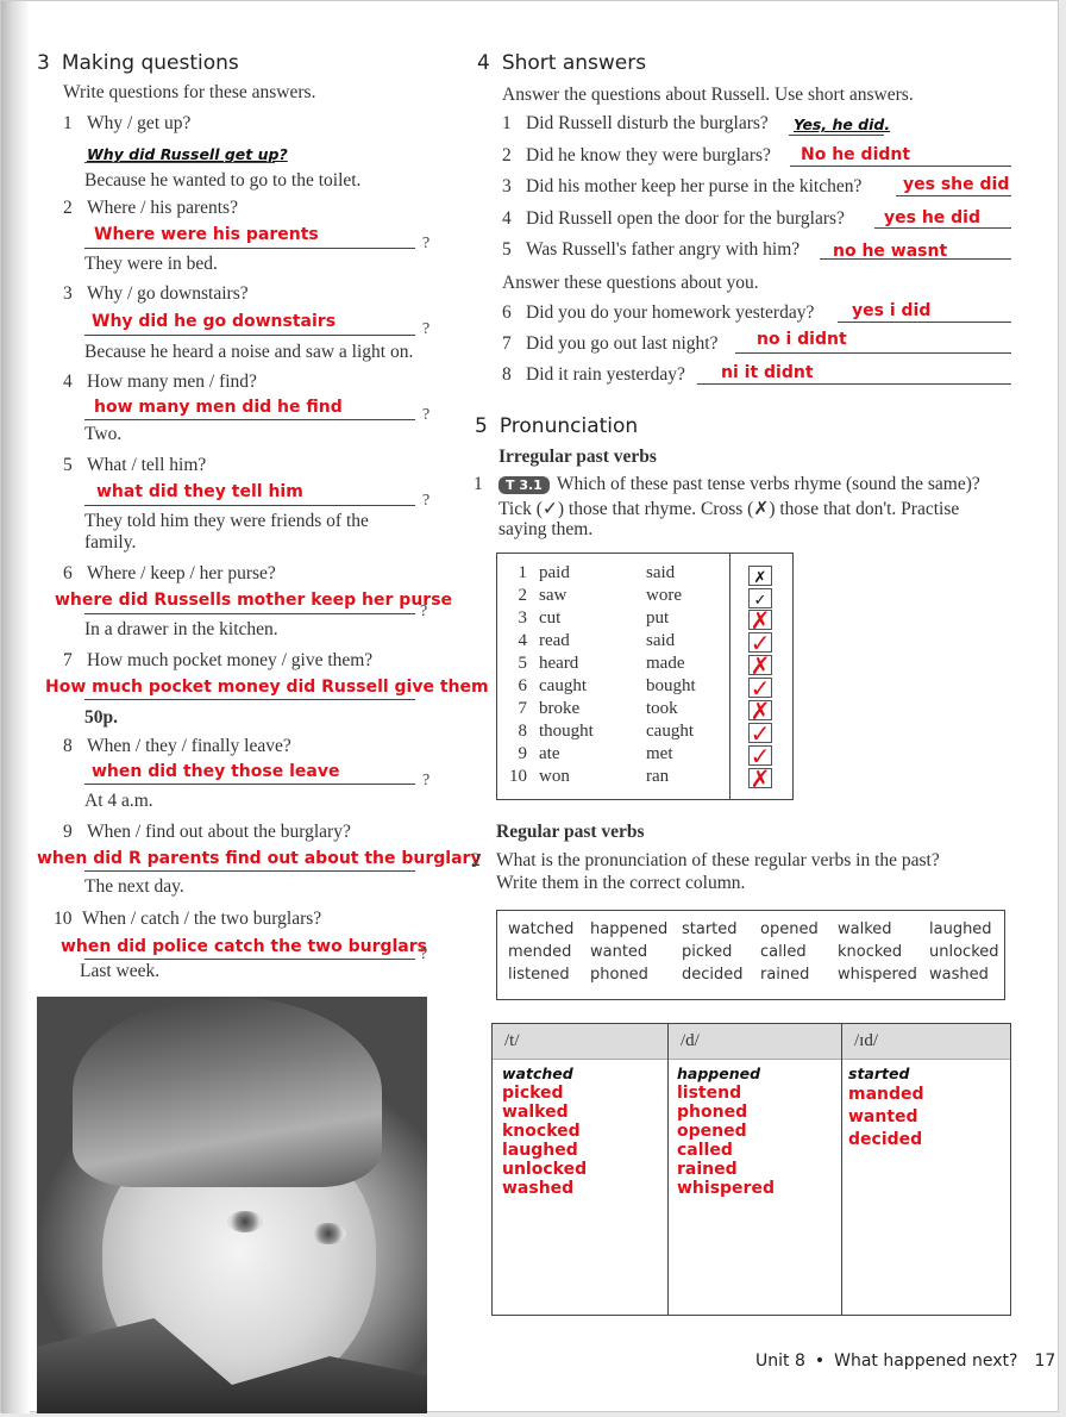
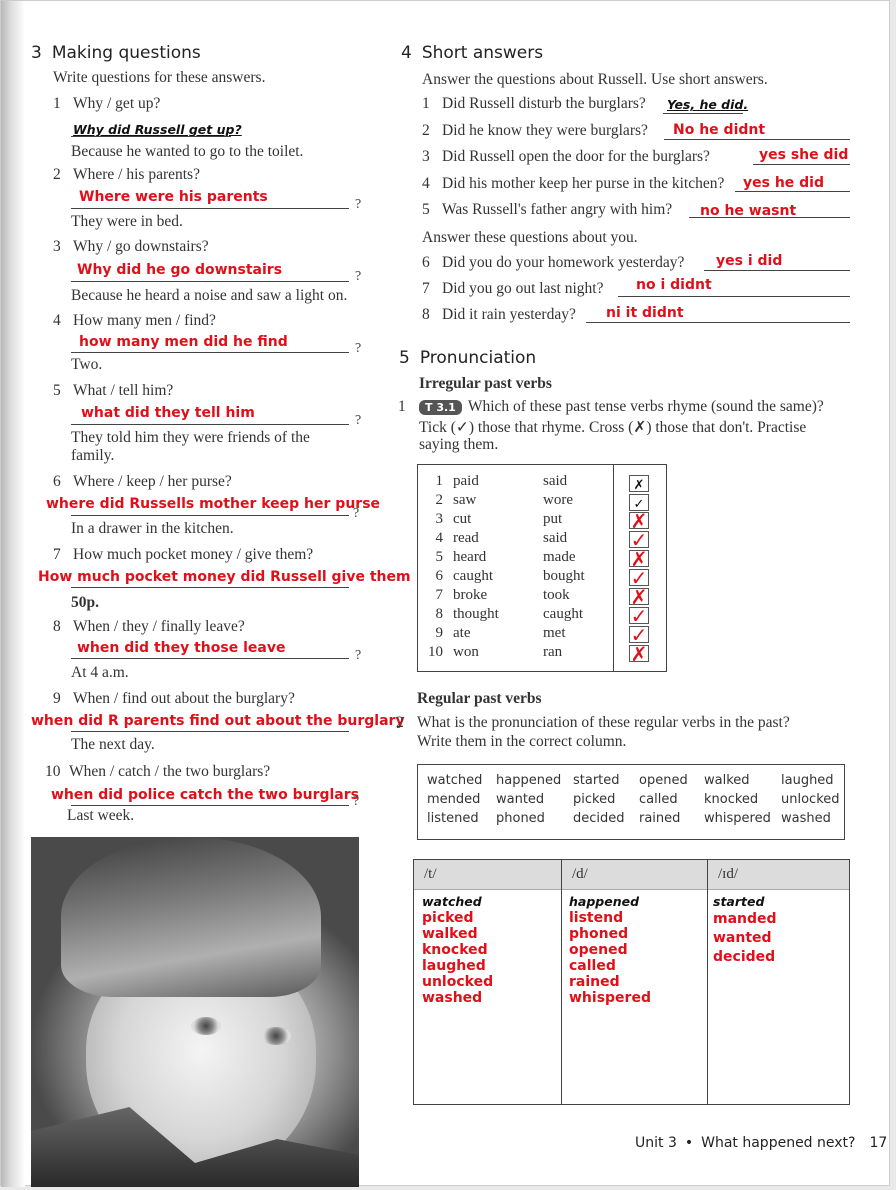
  3 Making questions
  Write questions for these answers.
  1 Why / get up?
  Why did Russell get up?
  Because he wanted to go to the toilet.
  2 Where / his parents?
  Where were his parents
  ?
  They were in bed.
  3 Why / go downstairs?
  Why did he go downstairs
  ?
  Because he heard a noise and saw a light on.
  4 How many men / find?
  how many men did he find
  ?
  Two.
  5 What / tell him?
  what did they tell him
  ?
  They told him they were friends of the
  family.
  6 Where / keep / her purse?
  where did Russells mother keep her purse
  ?
  In a drawer in the kitchen.
  7 How much pocket money / give them?
  How much pocket money did Russell give them
  50p.
  8 When / they / finally leave?
  when did they those leave
  ?
  At 4 a.m.
  9 When / find out about the burglary?
  when did R parents find out about the burglary
  The next day.
  10 When / catch / the two burglars?
  when did police catch the two burglars
  ?
  Last week.
  4 Short answers
  Answer the questions about Russell. Use short answers.
  1 Did Russell disturb the burglars?
  Yes, he did.
  2 Did he know they were burglars?
  No he didnt
- 3 Did his mother keep her purse in the kitchen?
+ 3 Did Russell open the door for the burglars?
  yes she did
- 4 Did Russell open the door for the burglars?
+ 4 Did his mother keep her purse in the kitchen?
  yes he did
  5 Was Russell's father angry with him?
  no he wasnt
  Answer these questions about you.
  6 Did you do your homework yesterday?
  yes i did
  7 Did you go out last night?
  no i didnt
  8 Did it rain yesterday?
  ni it didnt
  5 Pronunciation
  Irregular past verbs
  1
  T 3.1 Which of these past tense verbs rhyme (sound the same)?
  Tick (✓) those that rhyme. Cross (✗) those that don't. Practise
  saying them.
  1
  paid
  said
  2
  saw
  wore
  3
  cut
  put
  4
  read
  said
  5
  heard
  made
  6
  caught
  bought
  7
  broke
  took
  8
  thought
  caught
  9
  ate
  met
  10
  won
  ran
  ✗
  ✓
  ✗
  ✓
  ✗
  ✓
  ✗
  ✓
  ✓
  ✗
  Regular past verbs
  2
  What is the pronunciation of these regular verbs in the past?
  Write them in the correct column.
  watched
  mended
  listened
  happened
  wanted
  phoned
  started
  picked
  decided
  opened
  called
  rained
  walked
  knocked
  whispered
  laughed
  unlocked
  washed
  /t/
  watched
  picked
  walked
  knocked
  laughed
  unlocked
  washed
  /d/
  happened
  listend
  phoned
  opened
  called
  rained
  whispered
  /ɪd/
  started
  manded
  wanted
  decided
- Unit 8 • What happened next? 17
+ Unit 3 • What happened next? 17
